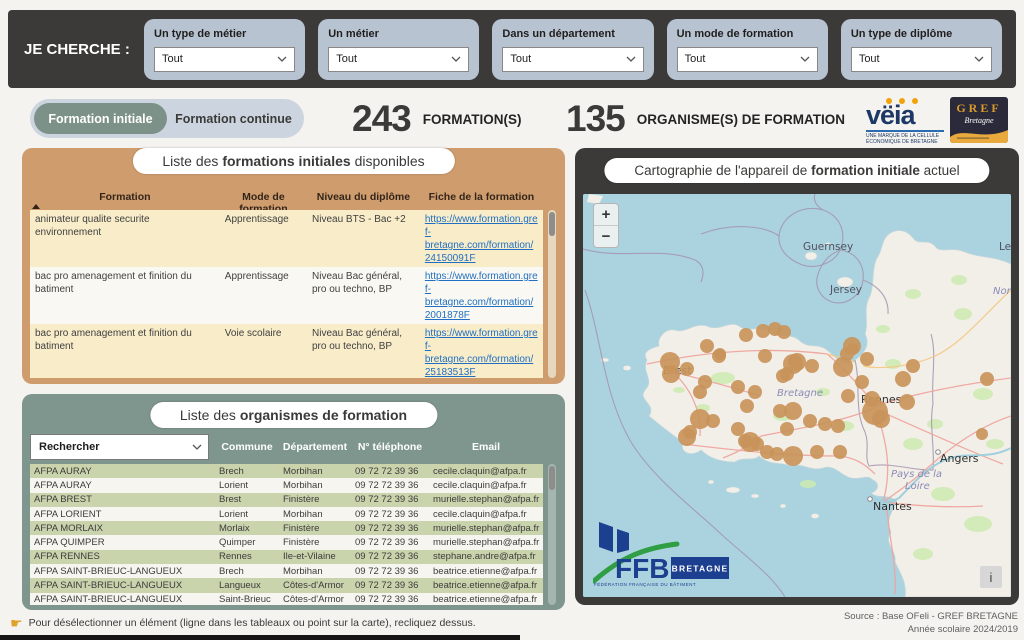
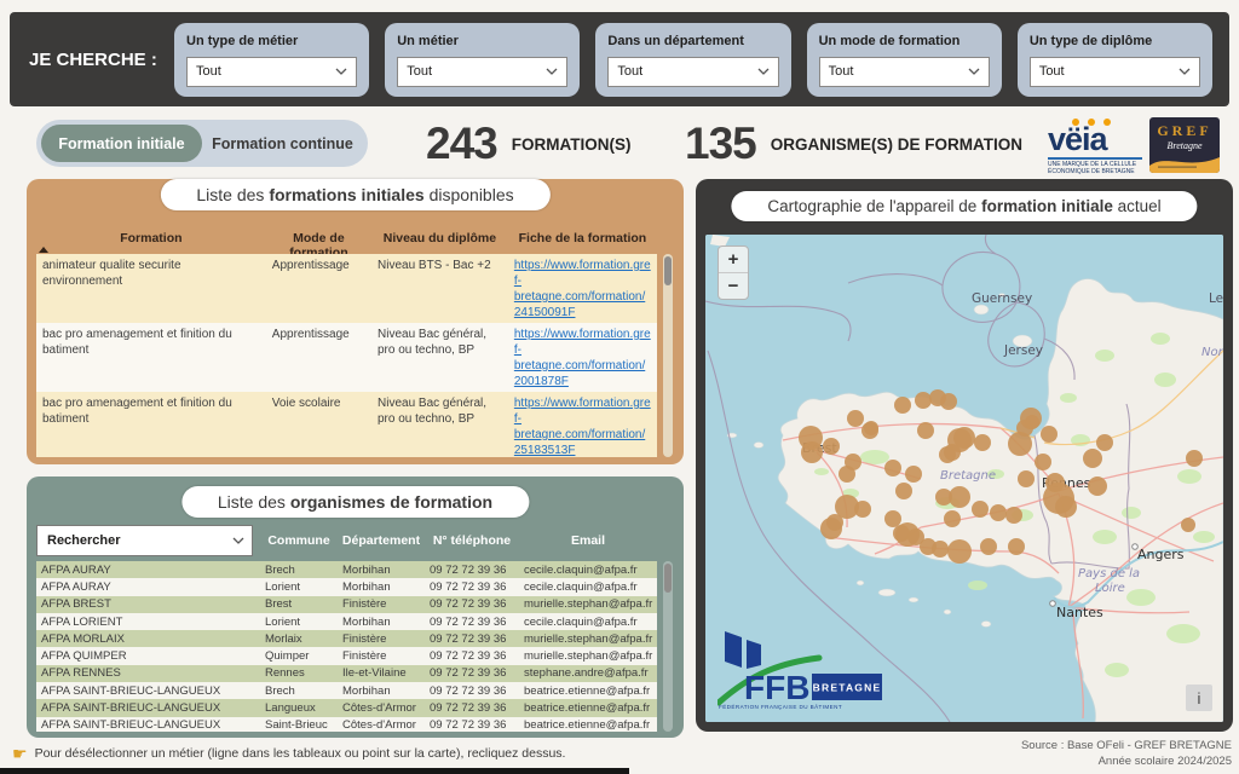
  JE CHERCHE :
  Un type de métier
  Tout
  Un métier
  Tout
  Dans un département
  Tout
  Un mode de formation
  Tout
  Un type de diplôme
  Tout
  Formation initiale
  Formation continue
  243
  FORMATION(S)
  135
  ORGANISME(S) DE FORMATION
  vëia
  GREF
  Bretagne
  Liste des formations initiales disponibles
  Formation
  Mode de formation
  Niveau du diplôme
  Fiche de la formation
  animateur qualite securite environnement
  Apprentissage
  Niveau BTS - Bac +2
  https://www.formation.gref-bretagne.com/formation/24150091F
  bac pro amenagement et finition du batiment
  Apprentissage
  Niveau Bac général, pro ou techno, BP
  https://www.formation.gref-bretagne.com/formation/2001878F
  bac pro amenagement et finition du batiment
  Voie scolaire
  Niveau Bac général, pro ou techno, BP
  https://www.formation.gref-bretagne.com/formation/25183513F
  Liste des organismes de formation
  Rechercher
  Commune
  Département
  N° téléphone
  Email
  AFPA AURAY
  Brech
  Morbihan
  09 72 72 39 36
  cecile.claquin@afpa.fr
  AFPA AURAY
  Lorient
  Morbihan
  09 72 72 39 36
  cecile.claquin@afpa.fr
  AFPA BREST
  Brest
  Finistère
  09 72 72 39 36
  murielle.stephan@afpa.fr
  AFPA LORIENT
  Lorient
  Morbihan
  09 72 72 39 36
  cecile.claquin@afpa.fr
  AFPA MORLAIX
  Morlaix
  Finistère
  09 72 72 39 36
  murielle.stephan@afpa.fr
  AFPA QUIMPER
  Quimper
  Finistère
  09 72 72 39 36
  murielle.stephan@afpa.fr
  AFPA RENNES
  Rennes
  Ile-et-Vilaine
  09 72 72 39 36
  stephane.andre@afpa.fr
  AFPA SAINT-BRIEUC-LANGUEUX
  Brech
  Morbihan
  09 72 72 39 36
  beatrice.etienne@afpa.fr
  AFPA SAINT-BRIEUC-LANGUEUX
  Langueux
  Côtes-d'Armor
  09 72 72 39 36
  beatrice.etienne@afpa.fr
  AFPA SAINT-BRIEUC-LANGUEUX
  Saint-Brieuc
  Côtes-d'Armor
  09 72 72 39 36
  beatrice.etienne@afpa.fr
  Cartographie de l'appareil de formation initiale actuel
  Guernsey
  Jersey
  Bretagne
  Nantes
  Angers
  Pays de la
  Loire
  +
  −
  FFB
  BRETAGNE
  i
  ☛
- Pour désélectionner un élément (ligne dans les tableaux ou point sur la carte), recliquez dessus.
+ Pour désélectionner un métier (ligne dans les tableaux ou point sur la carte), recliquez dessus.
  Source : Base OFeli - GREF BRETAGNE
- Année scolaire 2024/2019
+ Année scolaire 2024/2025
